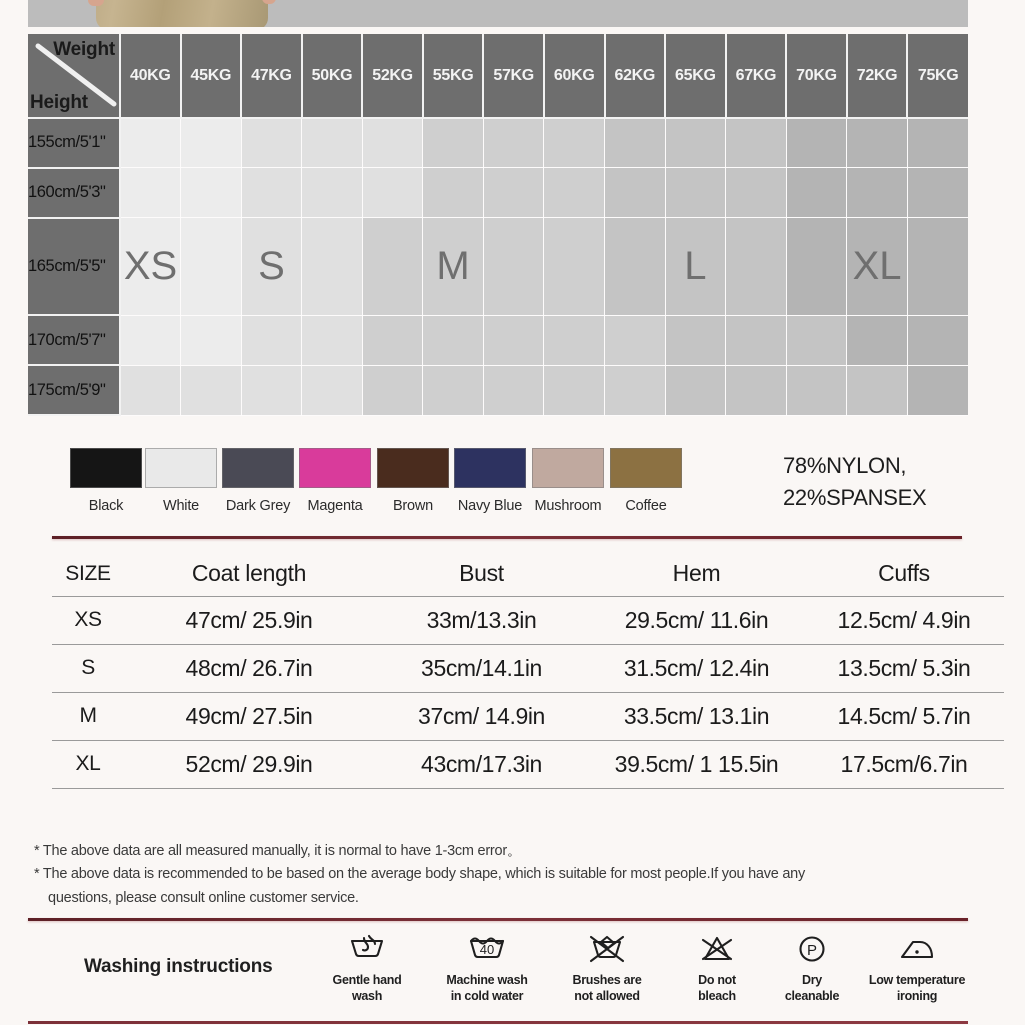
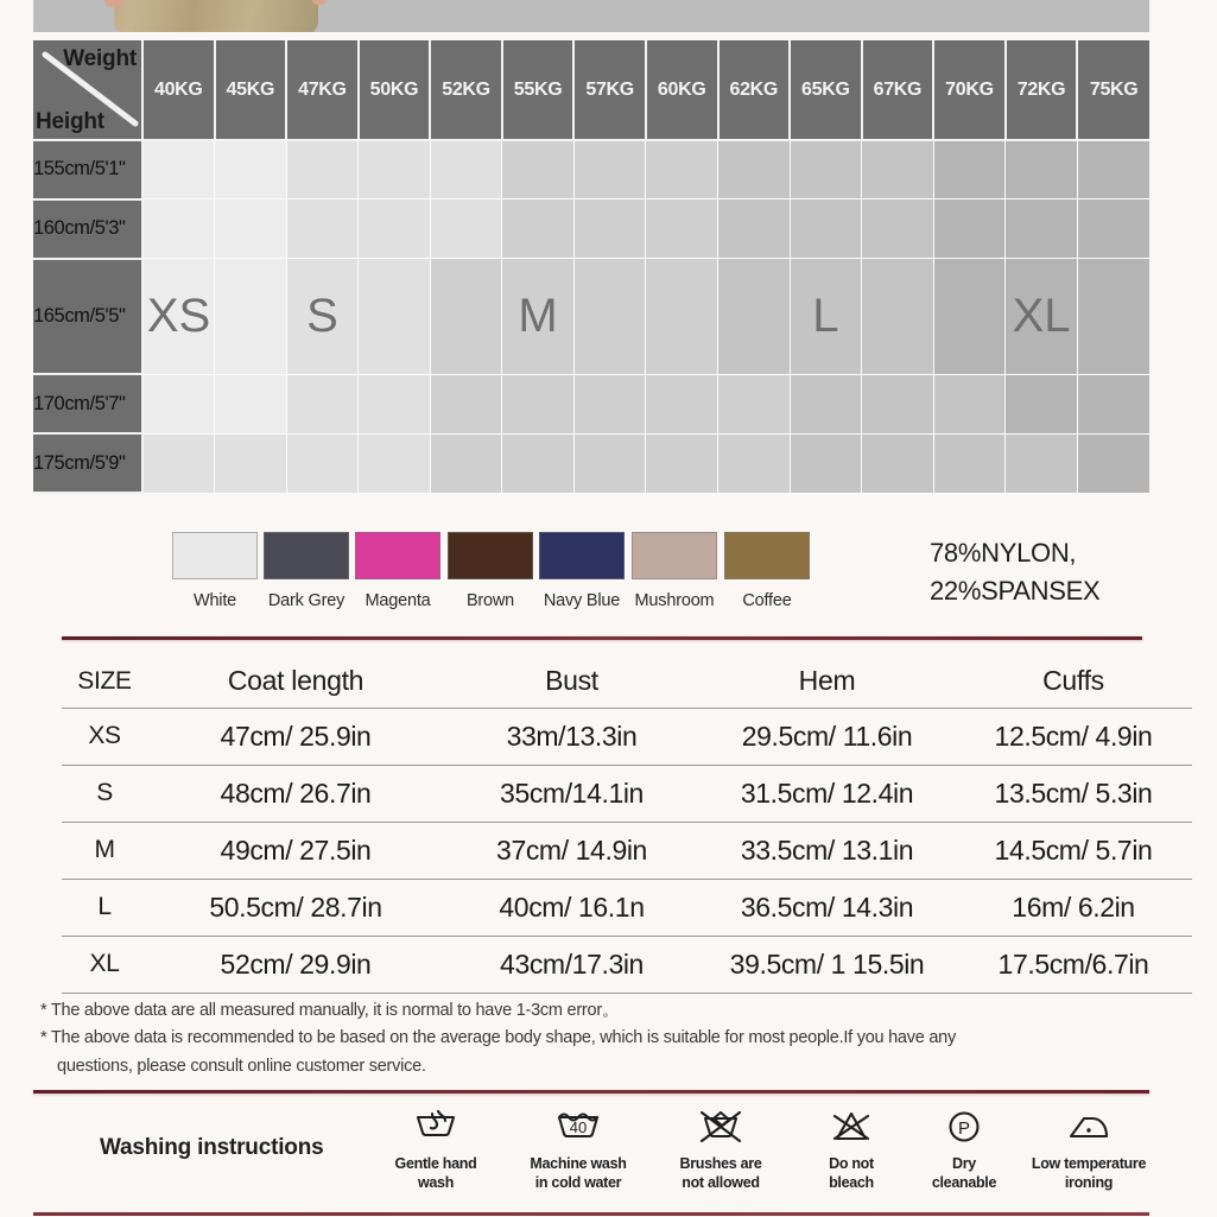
  Weight Height	40KG	45KG	47KG	50KG	52KG	55KG	57KG	60KG	62KG	65KG	67KG	70KG	72KG	75KG
  155cm/5'1"
  160cm/5'3"
  165cm/5'5"	XS		S			M				L			XL
  170cm/5'7"
  175cm/5'9"
  78%NYLON,
  22%SPANSEX
- Black
  White
  Dark Grey
  Magenta
  Brown
  Navy Blue
  Mushroom
  Coffee
  SIZE	Coat length	Bust	Hem	Cuffs
  XS	47cm/ 25.9in	33m/13.3in	29.5cm/ 11.6in	12.5cm/ 4.9in
  S	48cm/ 26.7in	35cm/14.1in	31.5cm/ 12.4in	13.5cm/ 5.3in
  M	49cm/ 27.5in	37cm/ 14.9in	33.5cm/ 13.1in	14.5cm/ 5.7in
+ L	50.5cm/ 28.7in	40cm/ 16.1n	36.5cm/ 14.3in	16m/ 6.2in
  XL	52cm/ 29.9in	43cm/17.3in	39.5cm/ 1 15.5in	17.5cm/6.7in
  * The above data are all measured manually, it is normal to have 1-3cm error。
  * The above data is recommended to be based on the average body shape, which is suitable for most people.If you have any
  questions, please consult online customer service.
  Washing instructions
  Gentle hand
  wash
  40
  Machine wash
  in cold water
  Brushes are
  not allowed
  Do not
  bleach
  P
  Dry
  cleanable
  Low temperature
  ironing
